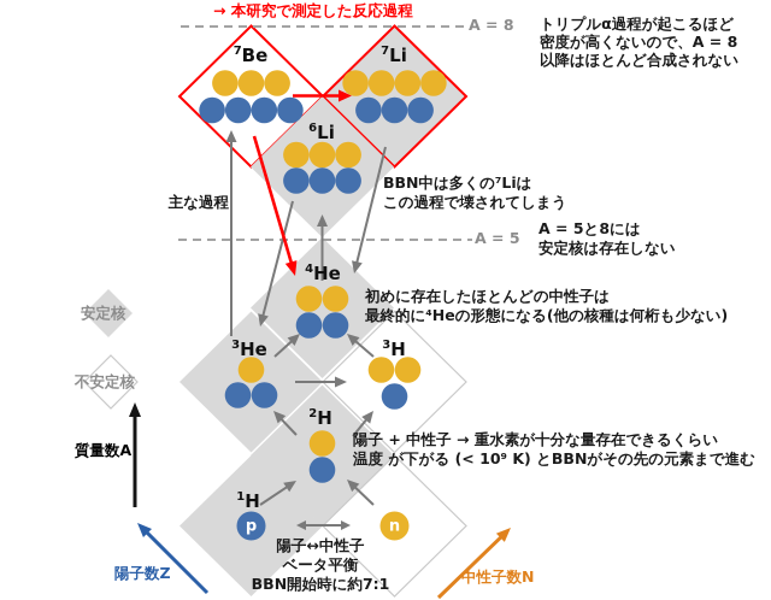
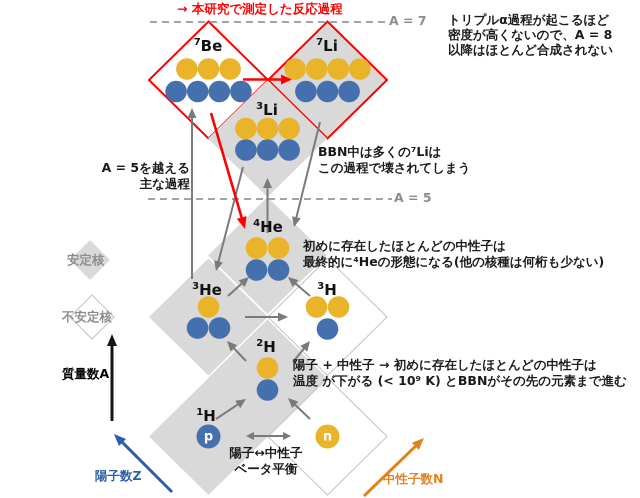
  → 本研究で測定した反応過程
  トリプルα過程が起こるほど
  密度が高くないので、A = 8
  以降はほとんど合成されない
- A = 8
+ A = 7
+ A = 5を越える
  主な過程
  BBN中は多くの⁷Liは
  この過程で壊されてしまう
  A = 5
- A = 5と8には
- 安定核は存在しない
  初めに存在したほとんどの中性子は
  最終的に⁴Heの形態になる(他の核種は何桁も少ない)
- 陽子 + 中性子 → 重水素が十分な量存在できるくらい
+ 陽子 + 中性子 → 初めに存在したほとんどの中性子は
  温度 が下がる (< 10⁹ K) とBBNがその先の元素まで進む
  陽子↔中性子
  ベータ平衡
- BBN開始時に約7:1
  陽子数Z
  中性子数N
  質量数A
  安定核
  不安定核
  7Be
  7Li
- 6Li
+ 3Li
  4He
  3He
  3H
  2H
  1H
  p
  n
